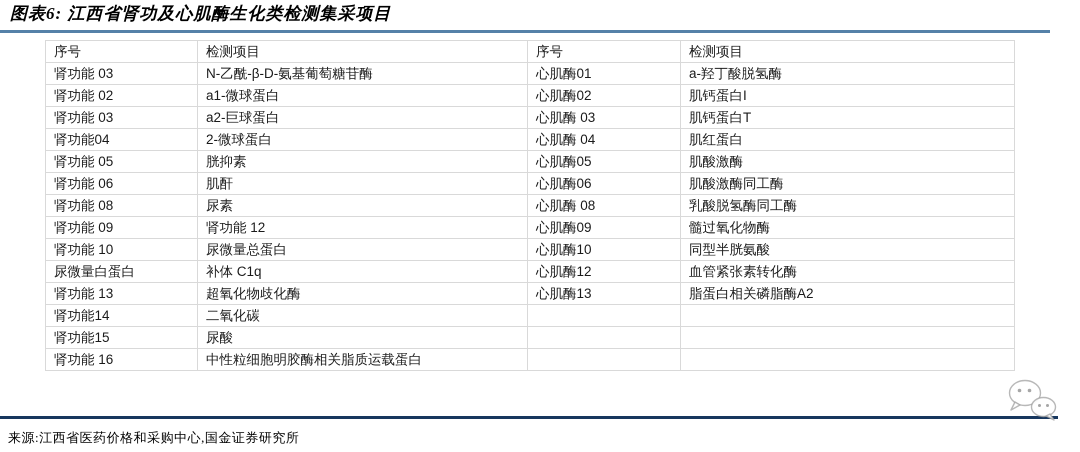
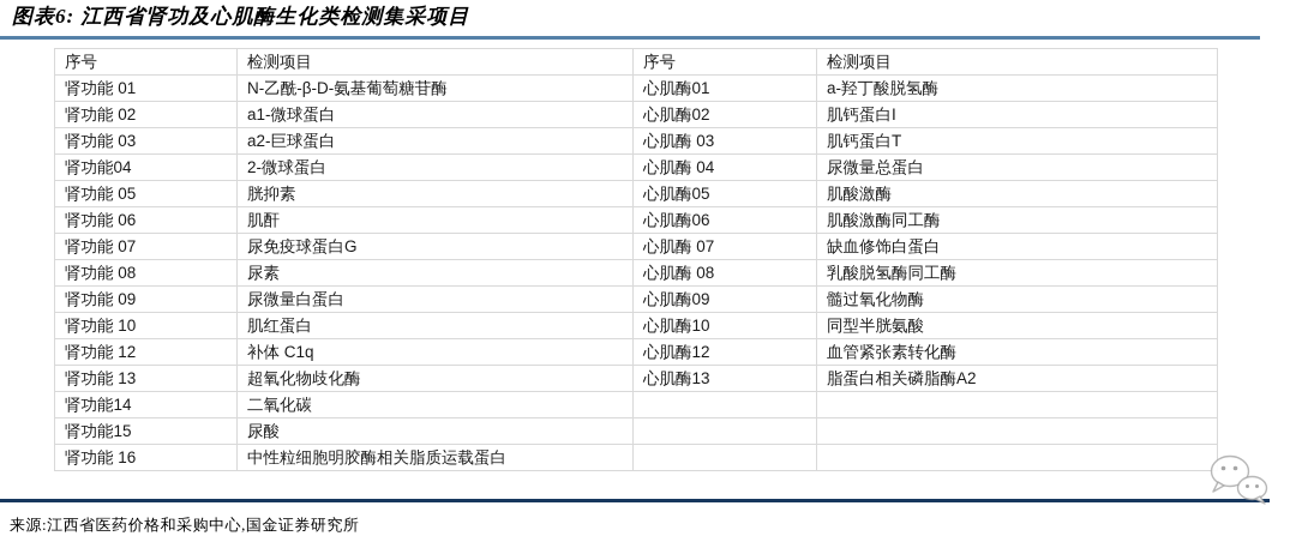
  图表6: 江西省肾功及心肌酶生化类检测集采项目
  序号	检测项目	序号	检测项目
- 肾功能 03	N-乙酰-β-D-氨基葡萄糖苷酶	心肌酶01	a-羟丁酸脱氢酶
+ 肾功能 01	N-乙酰-β-D-氨基葡萄糖苷酶	心肌酶01	a-羟丁酸脱氢酶
  肾功能 02	a1-微球蛋白	心肌酶02	肌钙蛋白I
  肾功能 03	a2-巨球蛋白	心肌酶 03	肌钙蛋白T
- 肾功能04	2-微球蛋白	心肌酶 04	肌红蛋白
+ 肾功能04	2-微球蛋白	心肌酶 04	尿微量总蛋白
  肾功能 05	胱抑素	心肌酶05	肌酸激酶
  肾功能 06	肌酐	心肌酶06	肌酸激酶同工酶
+ 肾功能 07	尿免疫球蛋白G	心肌酶 07	缺血修饰白蛋白
  肾功能 08	尿素	心肌酶 08	乳酸脱氢酶同工酶
- 肾功能 09	肾功能 12	心肌酶09	髓过氧化物酶
+ 肾功能 09	尿微量白蛋白	心肌酶09	髓过氧化物酶
- 肾功能 10	尿微量总蛋白	心肌酶10	同型半胱氨酸
+ 肾功能 10	肌红蛋白	心肌酶10	同型半胱氨酸
- 尿微量白蛋白	补体 C1q	心肌酶12	血管紧张素转化酶
+ 肾功能 12	补体 C1q	心肌酶12	血管紧张素转化酶
  肾功能 13	超氧化物歧化酶	心肌酶13	脂蛋白相关磷脂酶A2
  肾功能14	二氧化碳
  肾功能15	尿酸
  肾功能 16	中性粒细胞明胶酶相关脂质运载蛋白
  来源:江西省医药价格和采购中心,国金证券研究所
